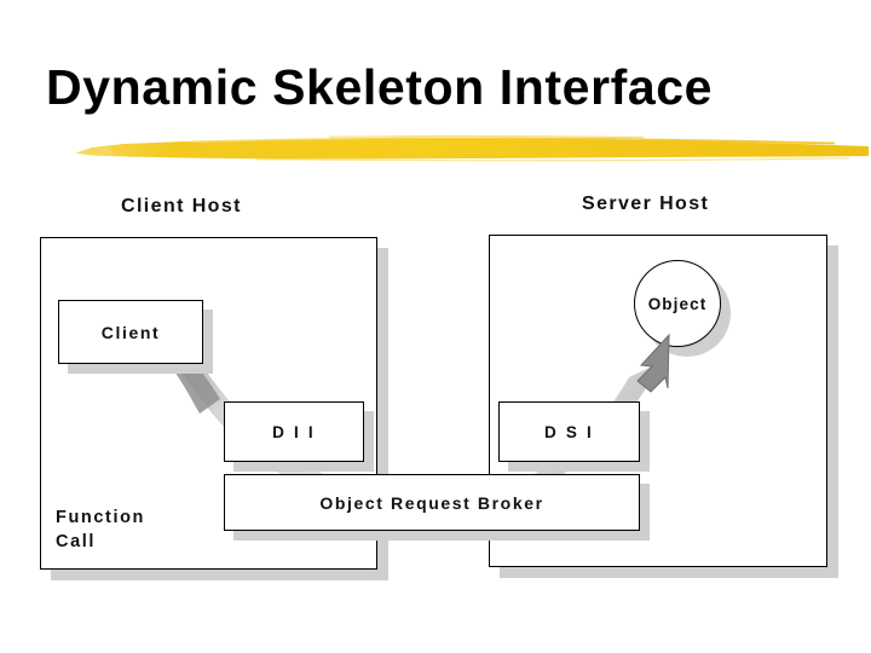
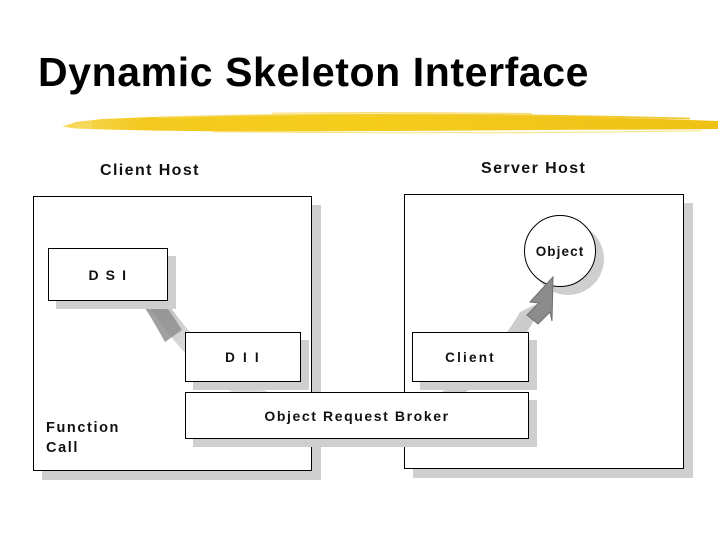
  Dynamic Skeleton Interface
  Client Host
  Server Host
- Client
+ D S I
  D I I
- D S I
+ Client
  Object Request Broker
  Object
  Function
  Call
